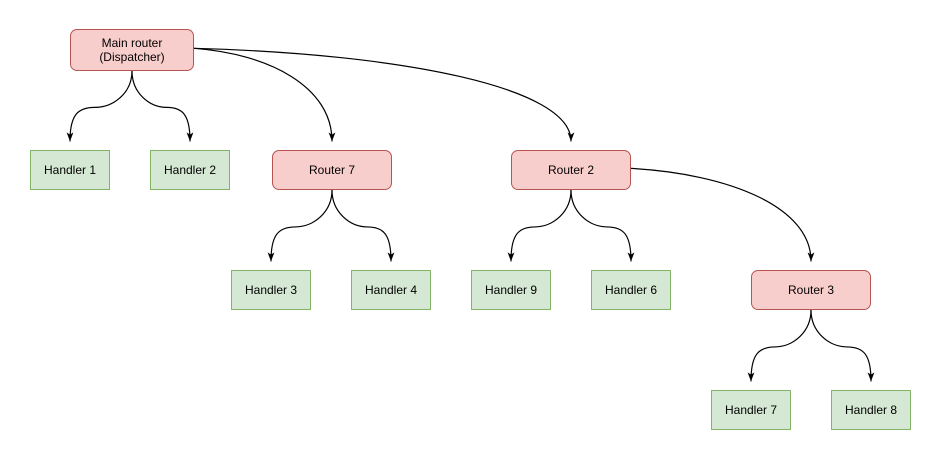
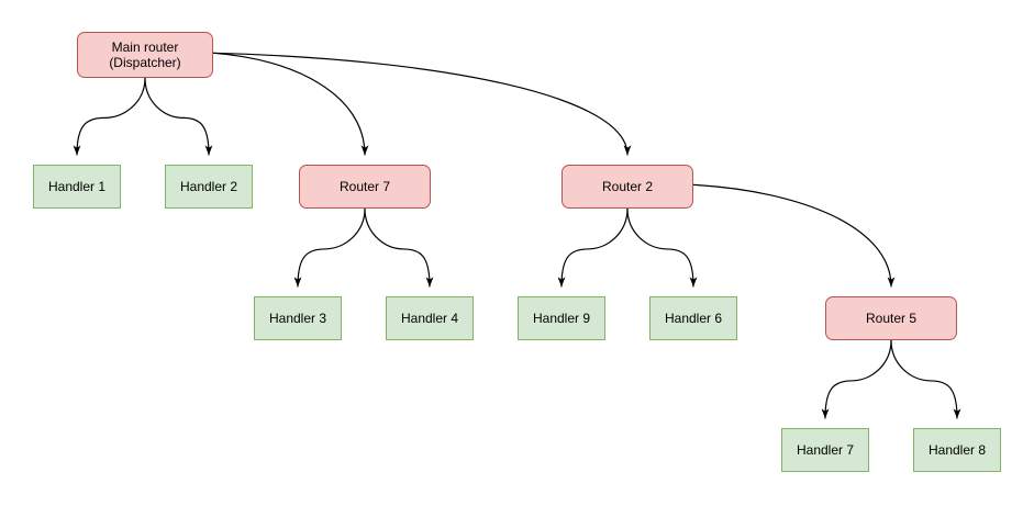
  Main router
  (Dispatcher)
  Handler 1
  Handler 2
  Router 7
  Router 2
  Handler 3
  Handler 4
  Handler 9
  Handler 6
- Router 3
+ Router 5
  Handler 7
  Handler 8
